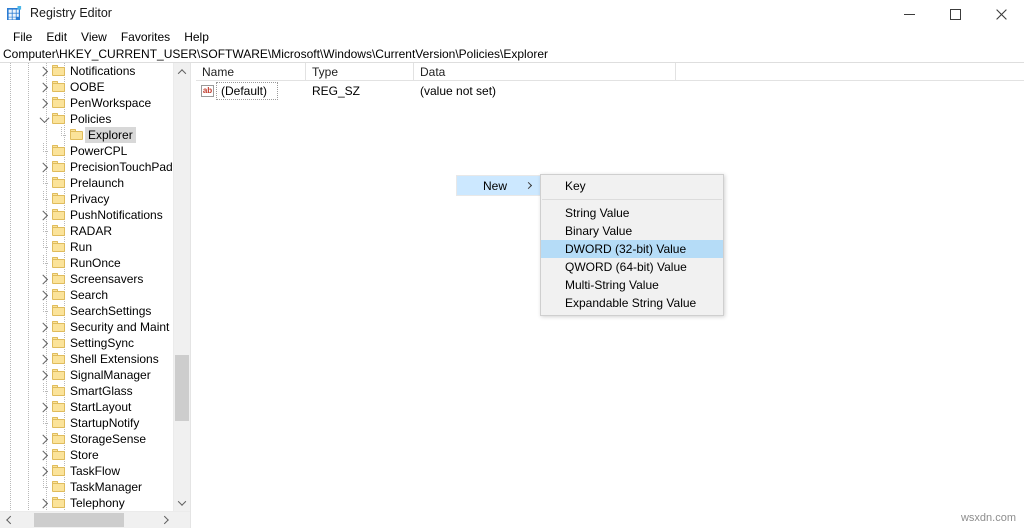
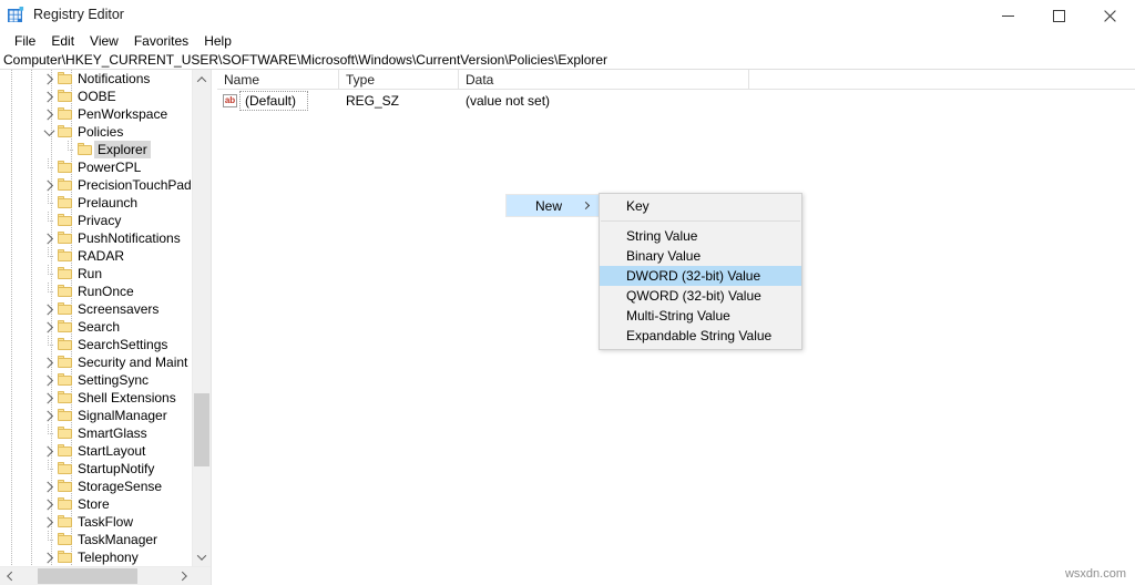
  Registry Editor
  File
  Edit
  View
  Favorites
  Help
  Computer\HKEY_CURRENT_USER\SOFTWARE\Microsoft\Windows\CurrentVersion\Policies\Explorer
  Notifications
  OOBE
  PenWorkspace
  Policies
  Explorer
  PowerCPL
  PrecisionTouchPad
  Prelaunch
  Privacy
  PushNotifications
  RADAR
  Run
  RunOnce
  Screensavers
  Search
  SearchSettings
  Security and Maint
  SettingSync
  Shell Extensions
  SignalManager
  SmartGlass
  StartLayout
  StartupNotify
  StorageSense
  Store
  TaskFlow
  TaskManager
  Telephony
  Name
  Type
  Data
  ab
  (Default)
  REG_SZ
  (value not set)
  New
  Key
  String Value
  Binary Value
  DWORD (32-bit) Value
- QWORD (64-bit) Value
+ QWORD (32-bit) Value
  Multi-String Value
  Expandable String Value
  wsxdn.com
